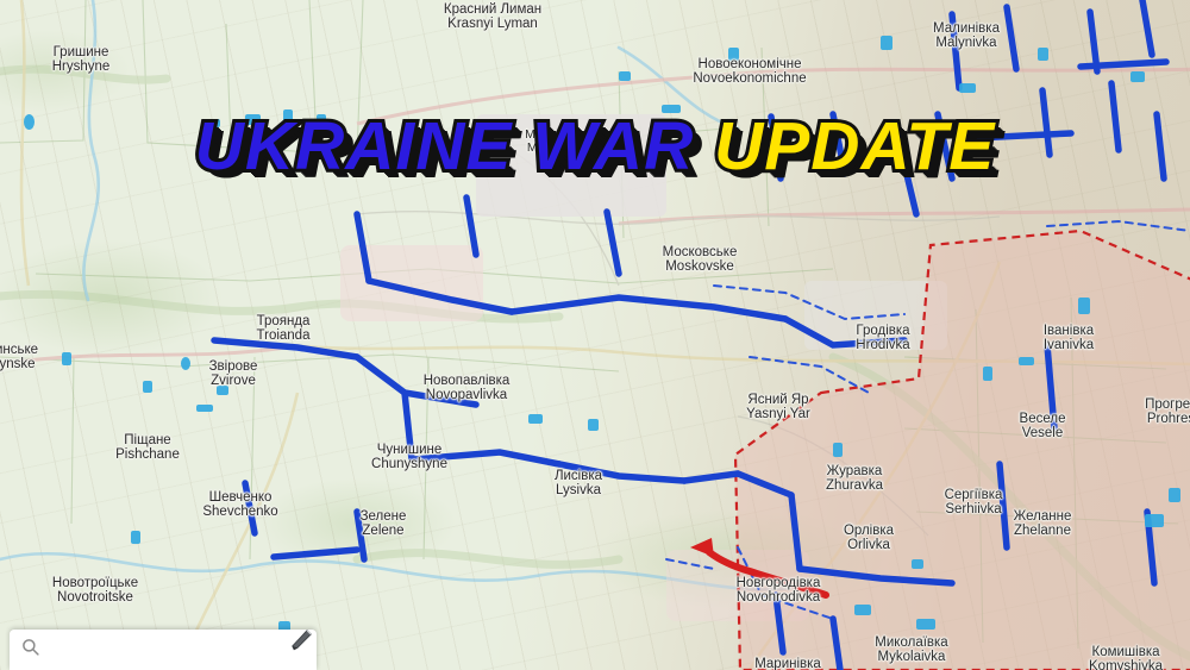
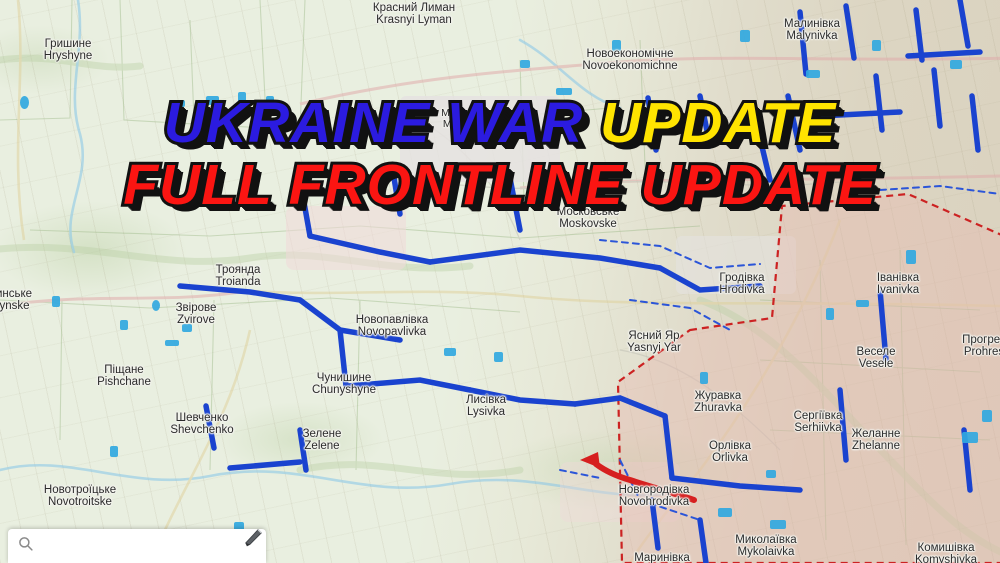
  Гришине
  Hryshyne
  Красний Лиман
  Krasnyi Lyman
  Новоекономічне
  Novoekonomichne
  Малинівка
  Malynivka
  Мирноград
  Myrnohrad
  Московське
  Moskovske
  Троянда
  Troianda
  Звірове
  Zvirove
  Гродівка
  Hrodivka
  Іванівка
  Ivanivka
  Піщане
  Pishchane
  Новопавлівка
  Novopavlivka
  Ясний Яр
  Yasnyi Yar
  Веселе
  Vesele
  Прогре
  Prohre
  Чунишине
  Chunyshyne
  Лисівка
  Lysivka
  Журавка
  Zhuravka
  Сергіївка
  Serhiivka
  Шевченко
  Shevchenko
  Зелене
  Zelene
  Орлівка
  Orlivka
  Желанне
  Zhelanne
  Новотроїцьке
  Novotroitske
  Новгородівка
  Novohrodivka
  Миколаївка
  Mykolaivka
  Комишівка
  Komyshivka
  Маринівка
  UKRAINE WAR UPDATE
+ FULL FRONTLINE UPDATE
